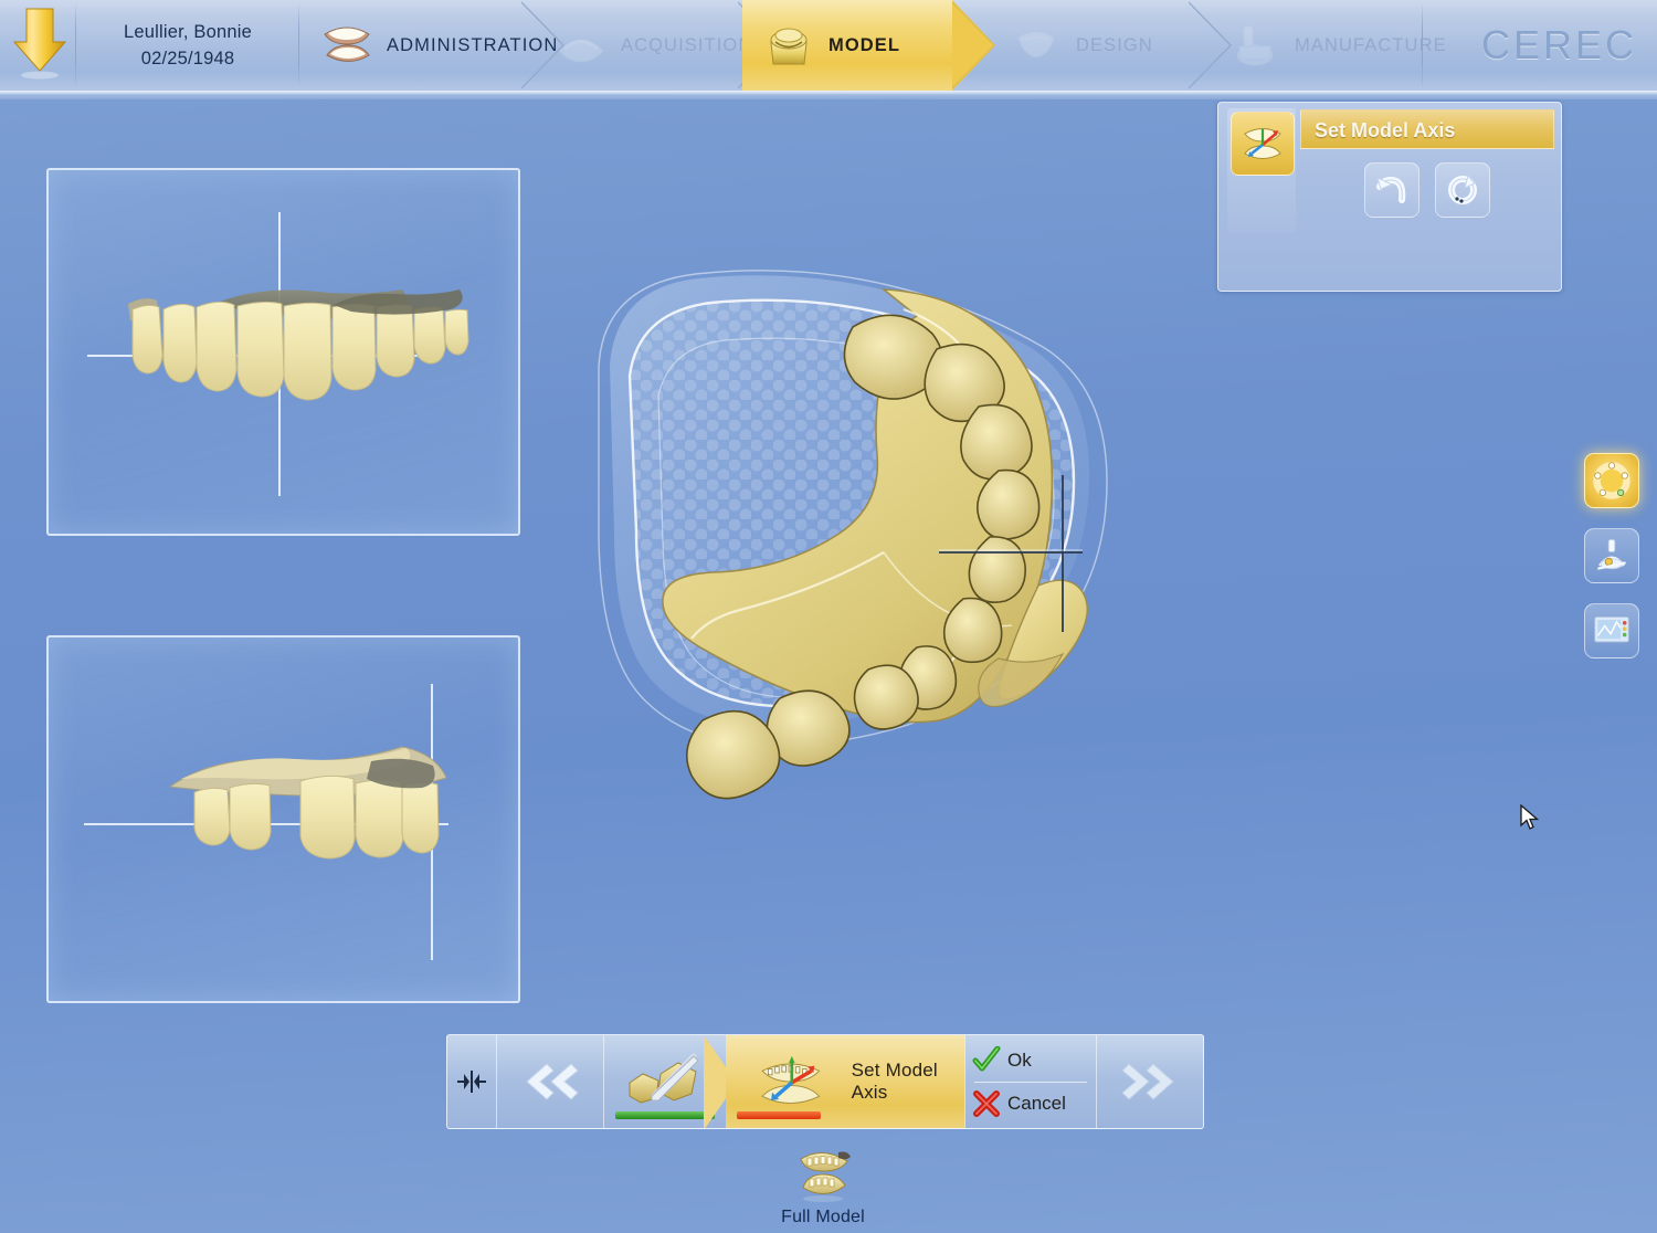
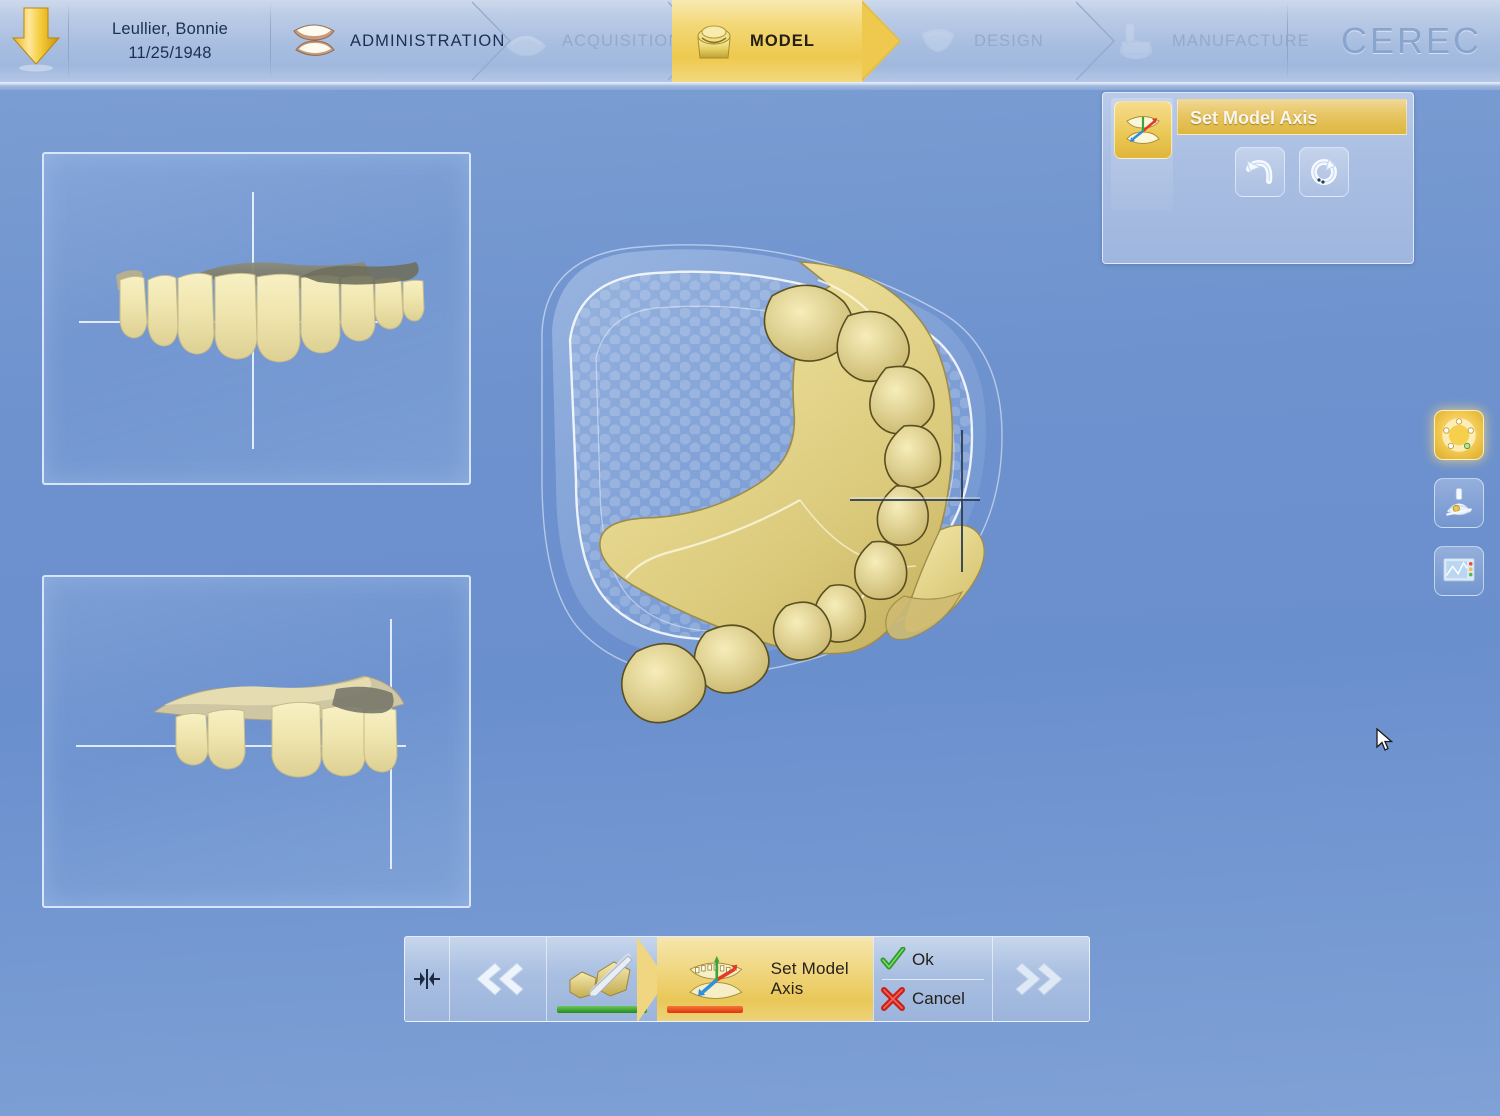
  Leullier, Bonnie
- 02/25/1948
+ 11/25/1948
  ADMINISTRATION
  ACQUISITIO
  MODEL
  DESIGN
  MANUFACTURE
  CEREC
  Set Model Axis
  Set Model Axis
  Ok
  Cancel
- Full Model
